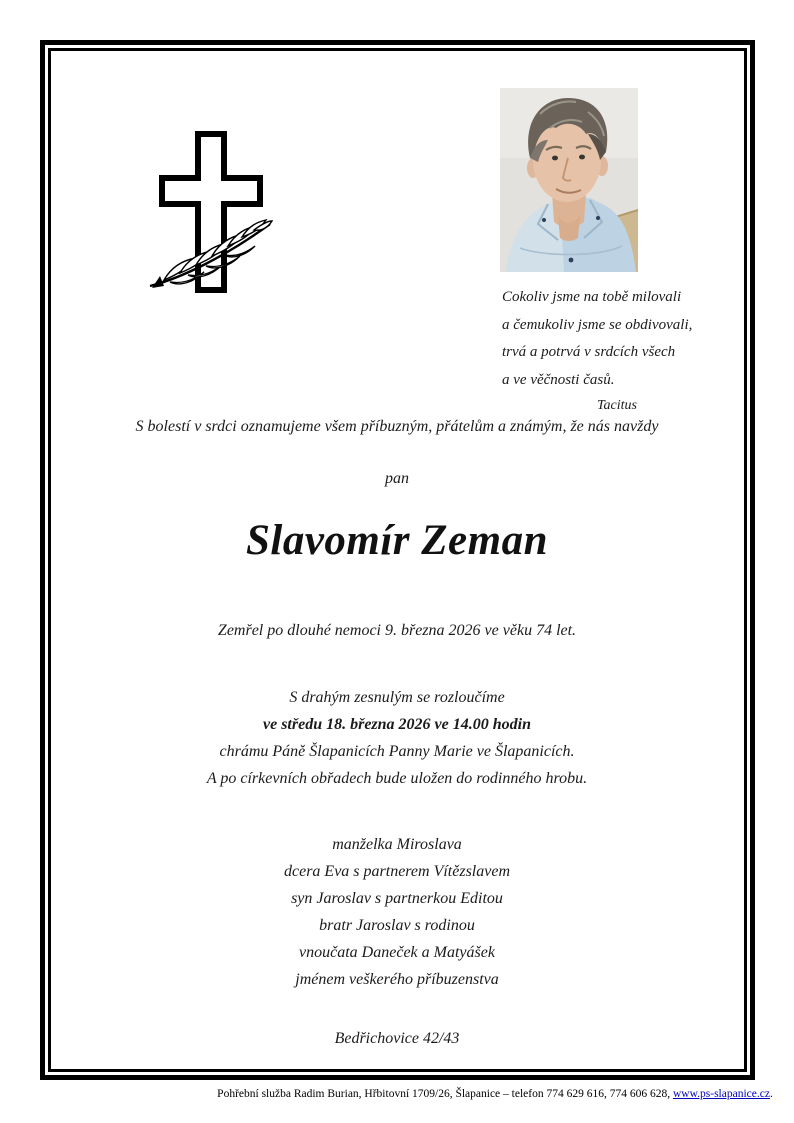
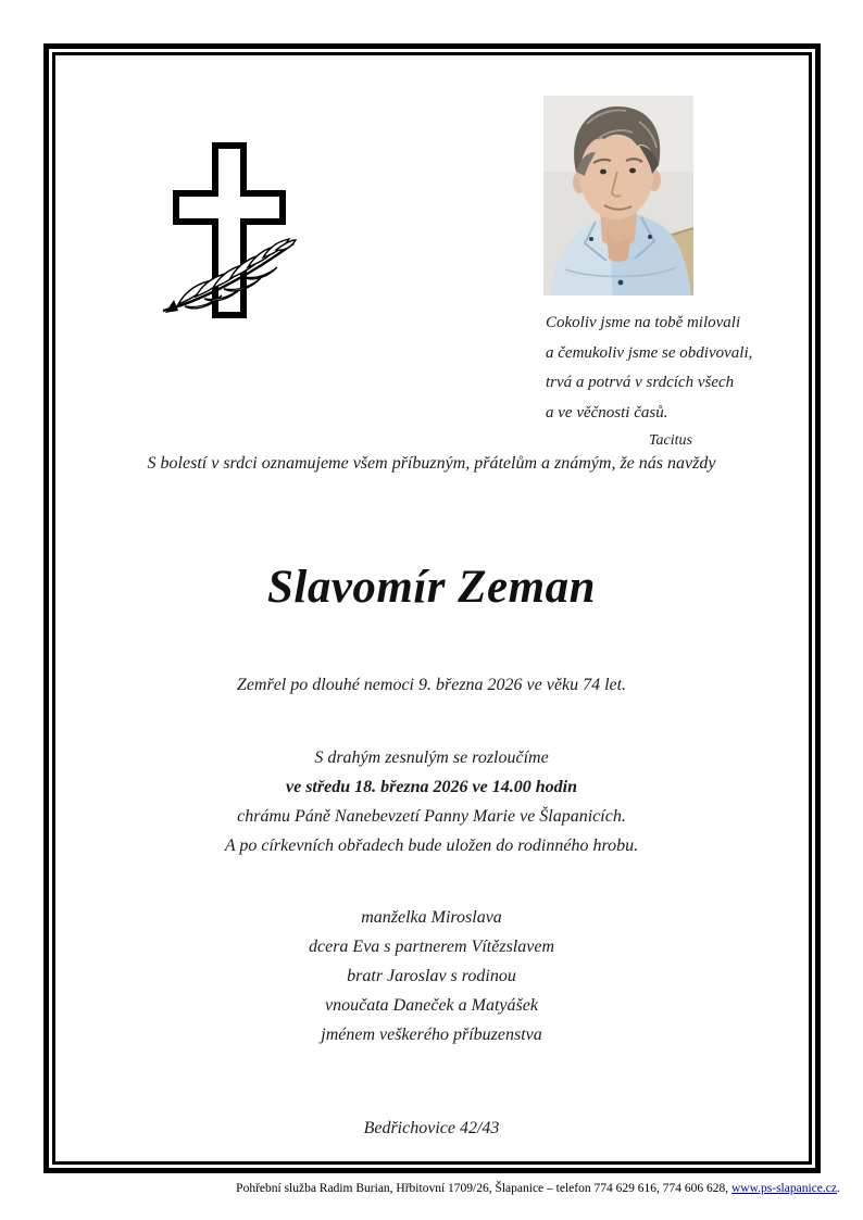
  Cokoliv jsme na tobě milovali
  a čemukoliv jsme se obdivovali,
  trvá a potrvá v srdcích všech
  a ve věčnosti časů.
  Tacitus
  S bolestí v srdci oznamujeme všem příbuzným, přátelům a známým, že nás navždy
- pan
  Slavomír Zeman
  Zemřel po dlouhé nemoci 9. března 2026 ve věku 74 let.
  S drahým zesnulým se rozloučíme
  ve středu 18. března 2026 ve 14.00 hodin
- chrámu Páně Šlapanicích Panny Marie ve Šlapanicích.
+ chrámu Páně Nanebevzetí Panny Marie ve Šlapanicích.
  A po církevních obřadech bude uložen do rodinného hrobu.
  manželka Miroslava
  dcera Eva s partnerem Vítězslavem
- syn Jaroslav s partnerkou Editou
  bratr Jaroslav s rodinou
  vnoučata Daneček a Matyášek
  jménem veškerého příbuzenstva
  Bedřichovice 42/43
  Pohřební služba Radim Burian, Hřbitovní 1709/26, Šlapanice – telefon 774 629 616, 774 606 628, www.ps-slapanice.cz.
